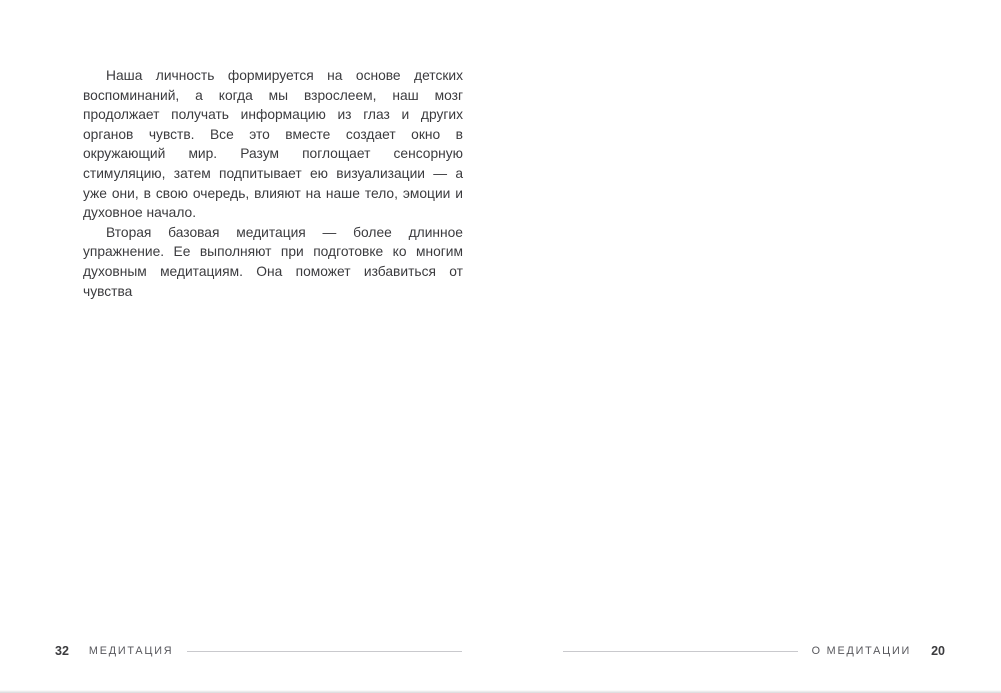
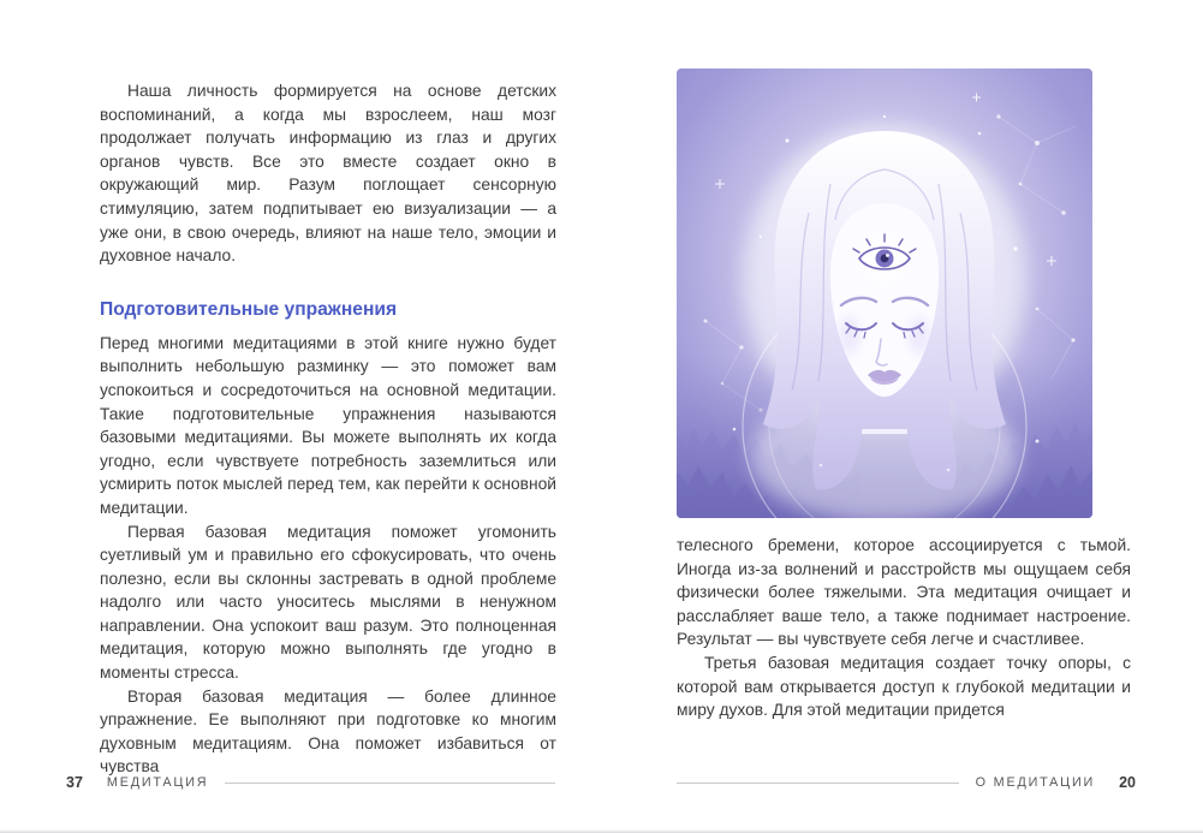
  Наша личность формируется на основе детских воспоминаний, а когда мы взрослеем, наш мозг продолжает получать информацию из глаз и других органов чувств. Все это вместе создает окно в окружающий мир. Разум поглощает сенсорную стимуляцию, затем подпитывает ею визуализации — а уже они, в свою очередь, влияют на наше тело, эмоции и духовное начало.
+ Подготовительные упражнения
+ Перед многими медитациями в этой книге нужно будет выполнить небольшую разминку — это поможет вам успокоиться и сосредоточиться на основной медитации. Такие подготовительные упражнения называются базовыми медитациями. Вы можете выполнять их когда угодно, если чувствуете потребность заземлиться или усмирить поток мыслей перед тем, как перейти к основной медитации.
+ Первая базовая медитация поможет угомонить суетливый ум и правильно его сфокусировать, что очень полезно, если вы склонны застревать в одной проблеме надолго или часто уноситесь мыслями в ненужном направлении. Она успокоит ваш разум. Это полноценная медитация, которую можно выполнять где угодно в моменты стресса.
  Вторая базовая медитация — более длинное упражнение. Ее выполняют при подготовке ко многим духовным медитациям. Она поможет избавиться от чувства
+ телесного бремени, которое ассоциируется с тьмой. Иногда из-за волнений и расстройств мы ощущаем себя физически более тяжелыми. Эта медитация очищает и расслабляет ваше тело, а также поднимает настроение. Результат — вы чувствуете себя легче и счастливее.
+ Третья базовая медитация создает точку опоры, с которой вам открывается доступ к глубокой медитации и миру духов. Для этой медитации придется
- 32
+ 37
  МЕДИТАЦИЯ
  О МЕДИТАЦИИ
  20
